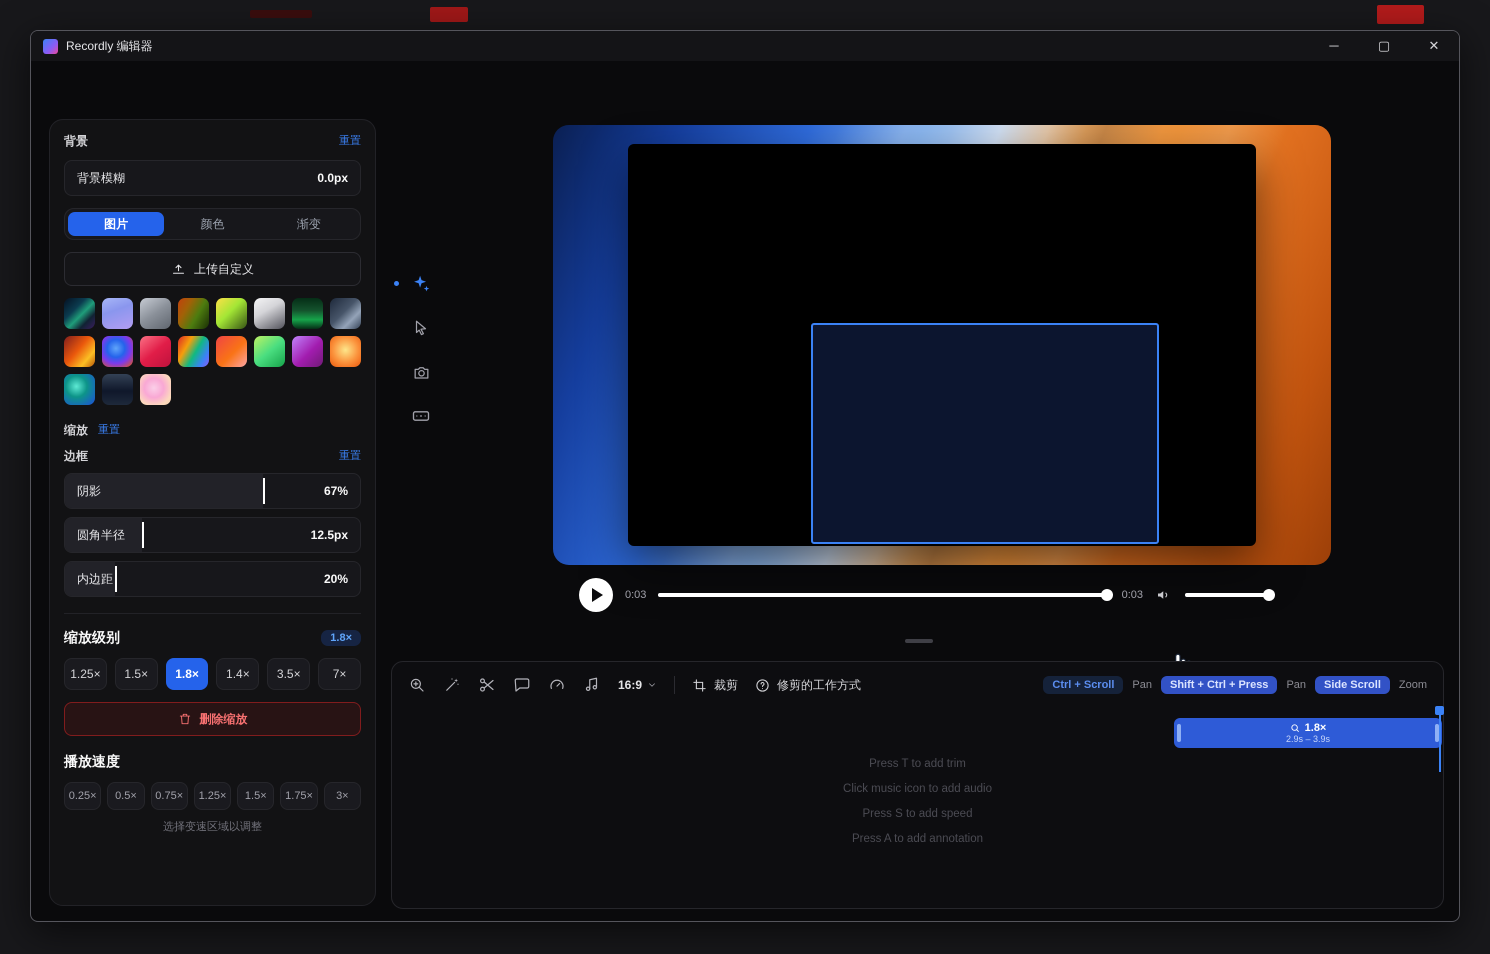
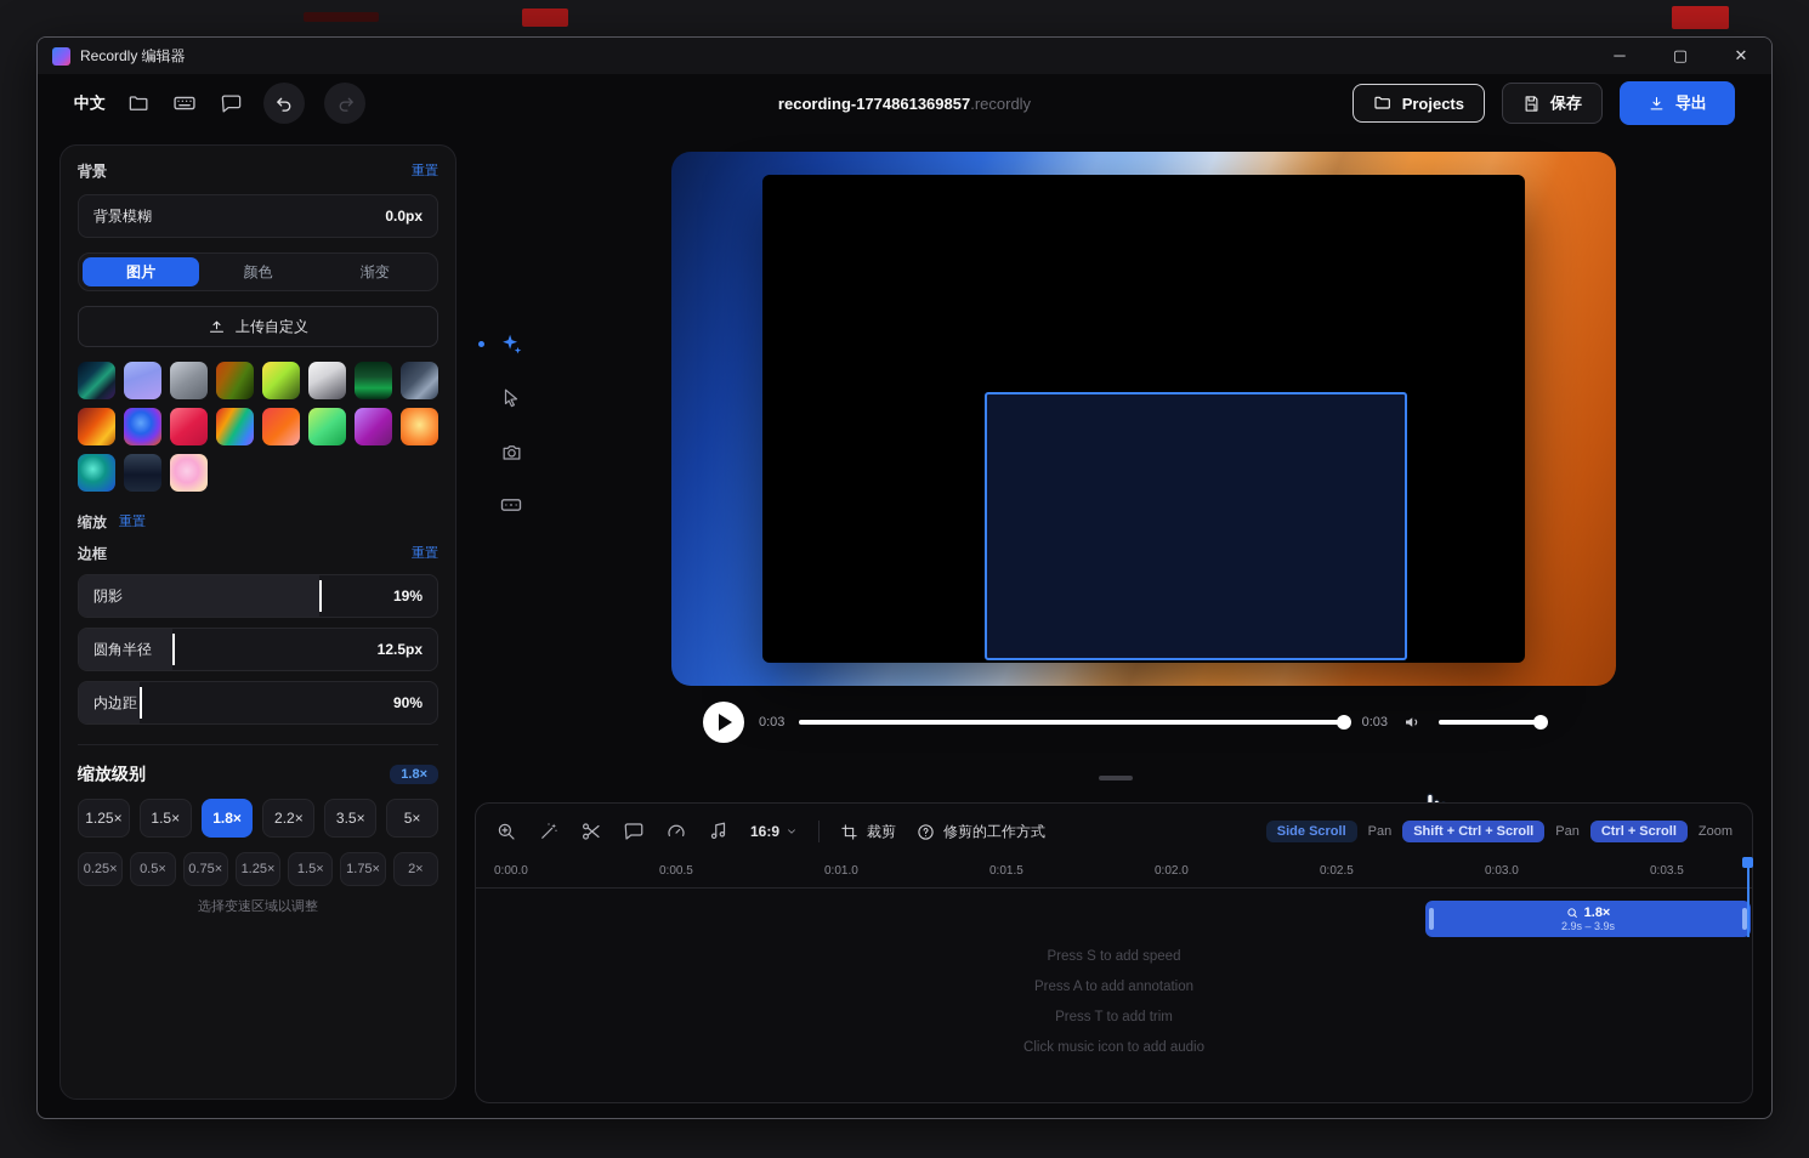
  Recordly 编辑器
  ─
  ▢
  ✕
+ 中文
+ recording-1774861369857.recordly
+ Projects
+ 保存
+ 导出
  背景
  重置
  背景模糊
  0.0px
  图片
  颜色
  渐变
  上传自定义
  缩放
  重置
  边框
  重置
  阴影
- 67%
+ 19%
  圆角半径
  12.5px
  内边距
- 20%
+ 90%
  缩放级别
  1.8×
  1.25×
  1.5×
  1.8×
- 1.4×
+ 2.2×
  3.5×
- 7×
+ 5×
- 删除缩放
- 播放速度
  0.25×
  0.5×
  0.75×
  1.25×
  1.5×
  1.75×
- 3×
+ 2×
  选择变速区域以调整
  0:03
  0:03
  16:9
  裁剪
  修剪的工作方式
- Ctrl + Scroll
+ Side Scroll
  Pan
- Shift + Ctrl + Press
+ Shift + Ctrl + Scroll
  Pan
- Side Scroll
+ Ctrl + Scroll
  Zoom
+ 0:00.0
+ 0:00.5
+ 0:01.0
+ 0:01.5
+ 0:02.0
+ 0:02.5
+ 0:03.0
+ 0:03.5
- Press T to add trim
+ Press S to add speed
- Click music icon to add audio
+ Press A to add annotation
- Press S to add speed
+ Press T to add trim
- Press A to add annotation
+ Click music icon to add audio
  1.8×
  2.9s – 3.9s
